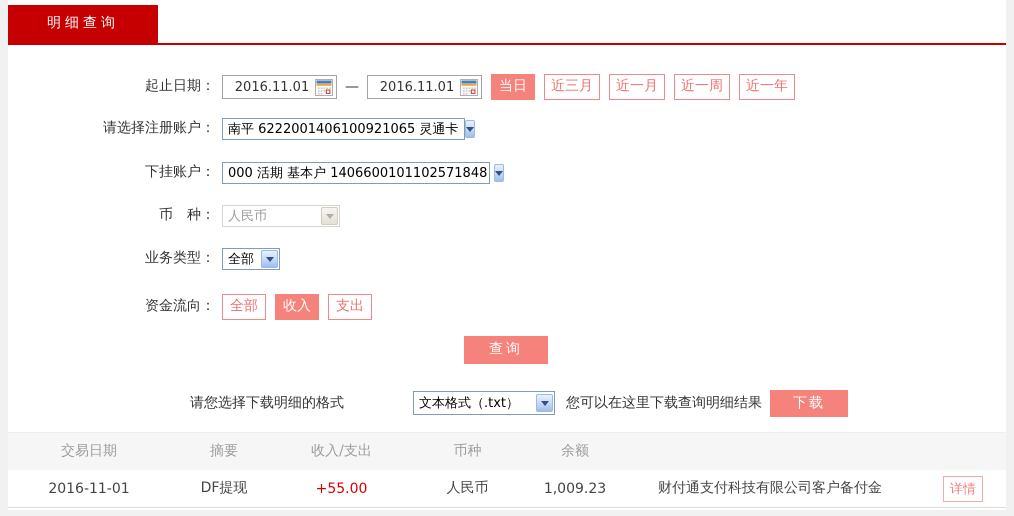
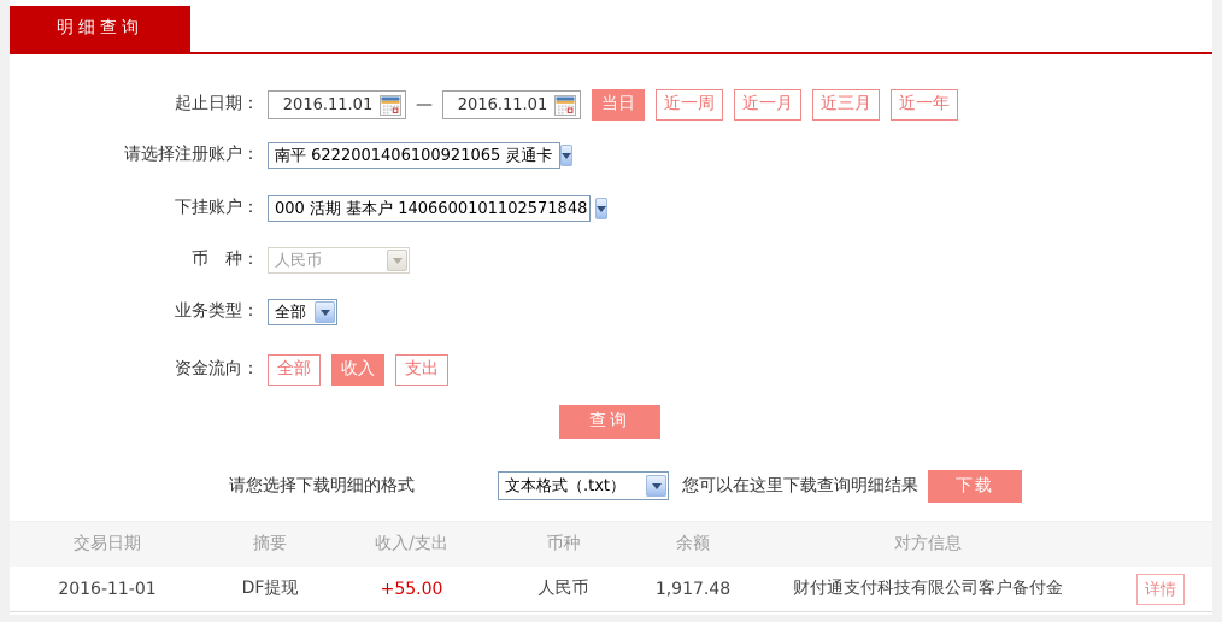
  明细查询
  起止日期：
  2016.11.01
  —
  2016.11.01
  当日
- 近三月
+ 近一周
  近一月
- 近一周
+ 近三月
  近一年
  请选择注册账户：
  南平 6222001406100921065 灵通卡
  下挂账户：
  000 活期 基本户 1406600101102571848
  币 种：
  人民币
  业务类型：
  全部
  资金流向：
  全部
  收入
  支出
  查询
  请您选择下载明细的格式
  文本格式（.txt）
  您可以在这里下载查询明细结果
  下载
  交易日期
  摘要
  收入/支出
  币种
  余额
+ 对方信息
  2016-11-01
  DF提现
  +55.00
  人民币
- 1,009.23
+ 1,917.48
  财付通支付科技有限公司客户备付金
  详情
